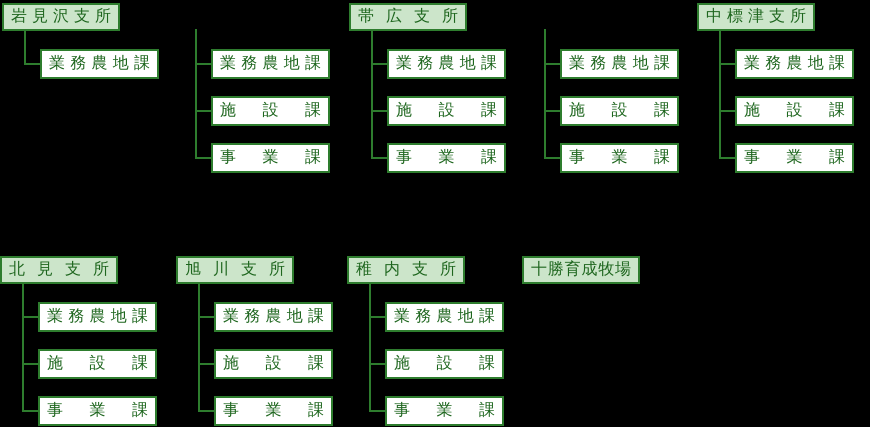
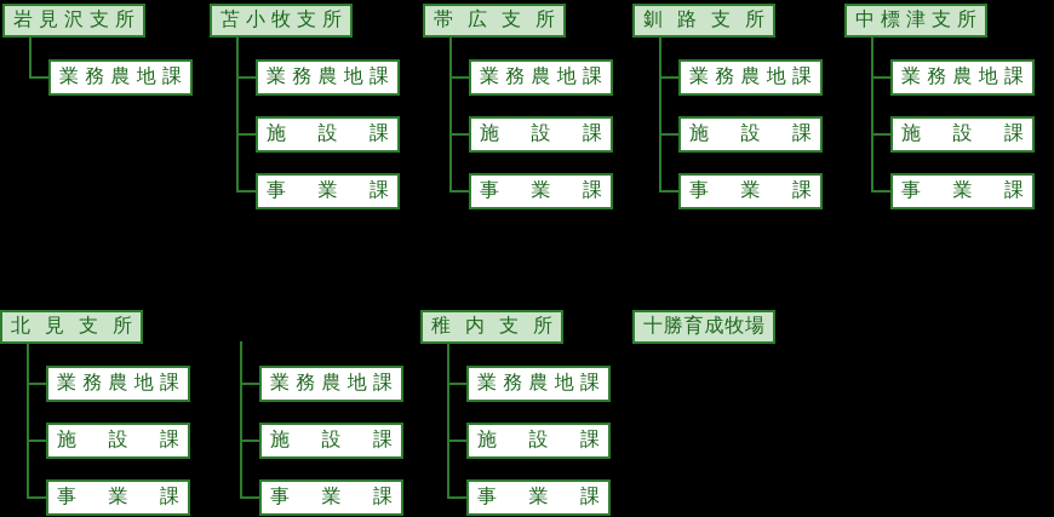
  岩見沢支所
  業務農地課
+ 苫小牧支所
  業務農地課
  施設課
  事業課
  帯広支所
  業務農地課
  施設課
  事業課
+ 釧路支所
  業務農地課
  施設課
  事業課
  中標津支所
  業務農地課
  施設課
  事業課
  北見支所
  業務農地課
  施設課
  事業課
- 旭川支所
  業務農地課
  施設課
  事業課
  稚内支所
  業務農地課
  施設課
  事業課
  十勝育成牧場
